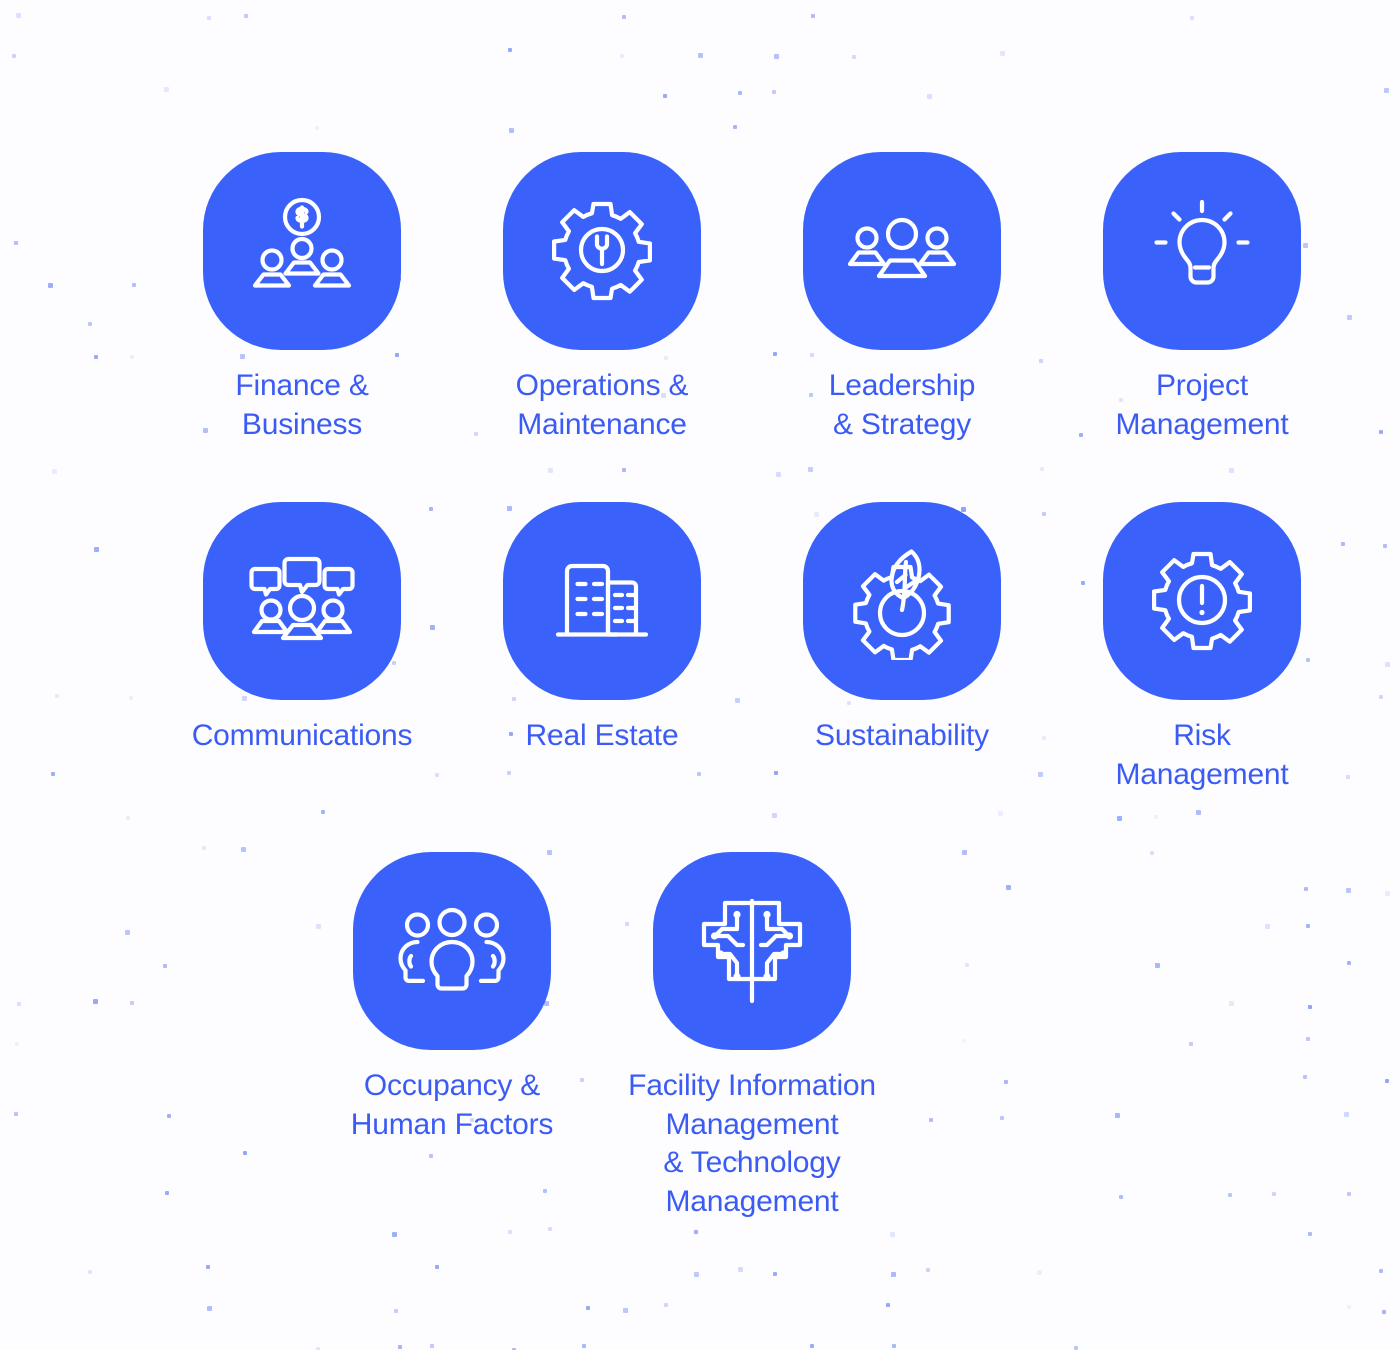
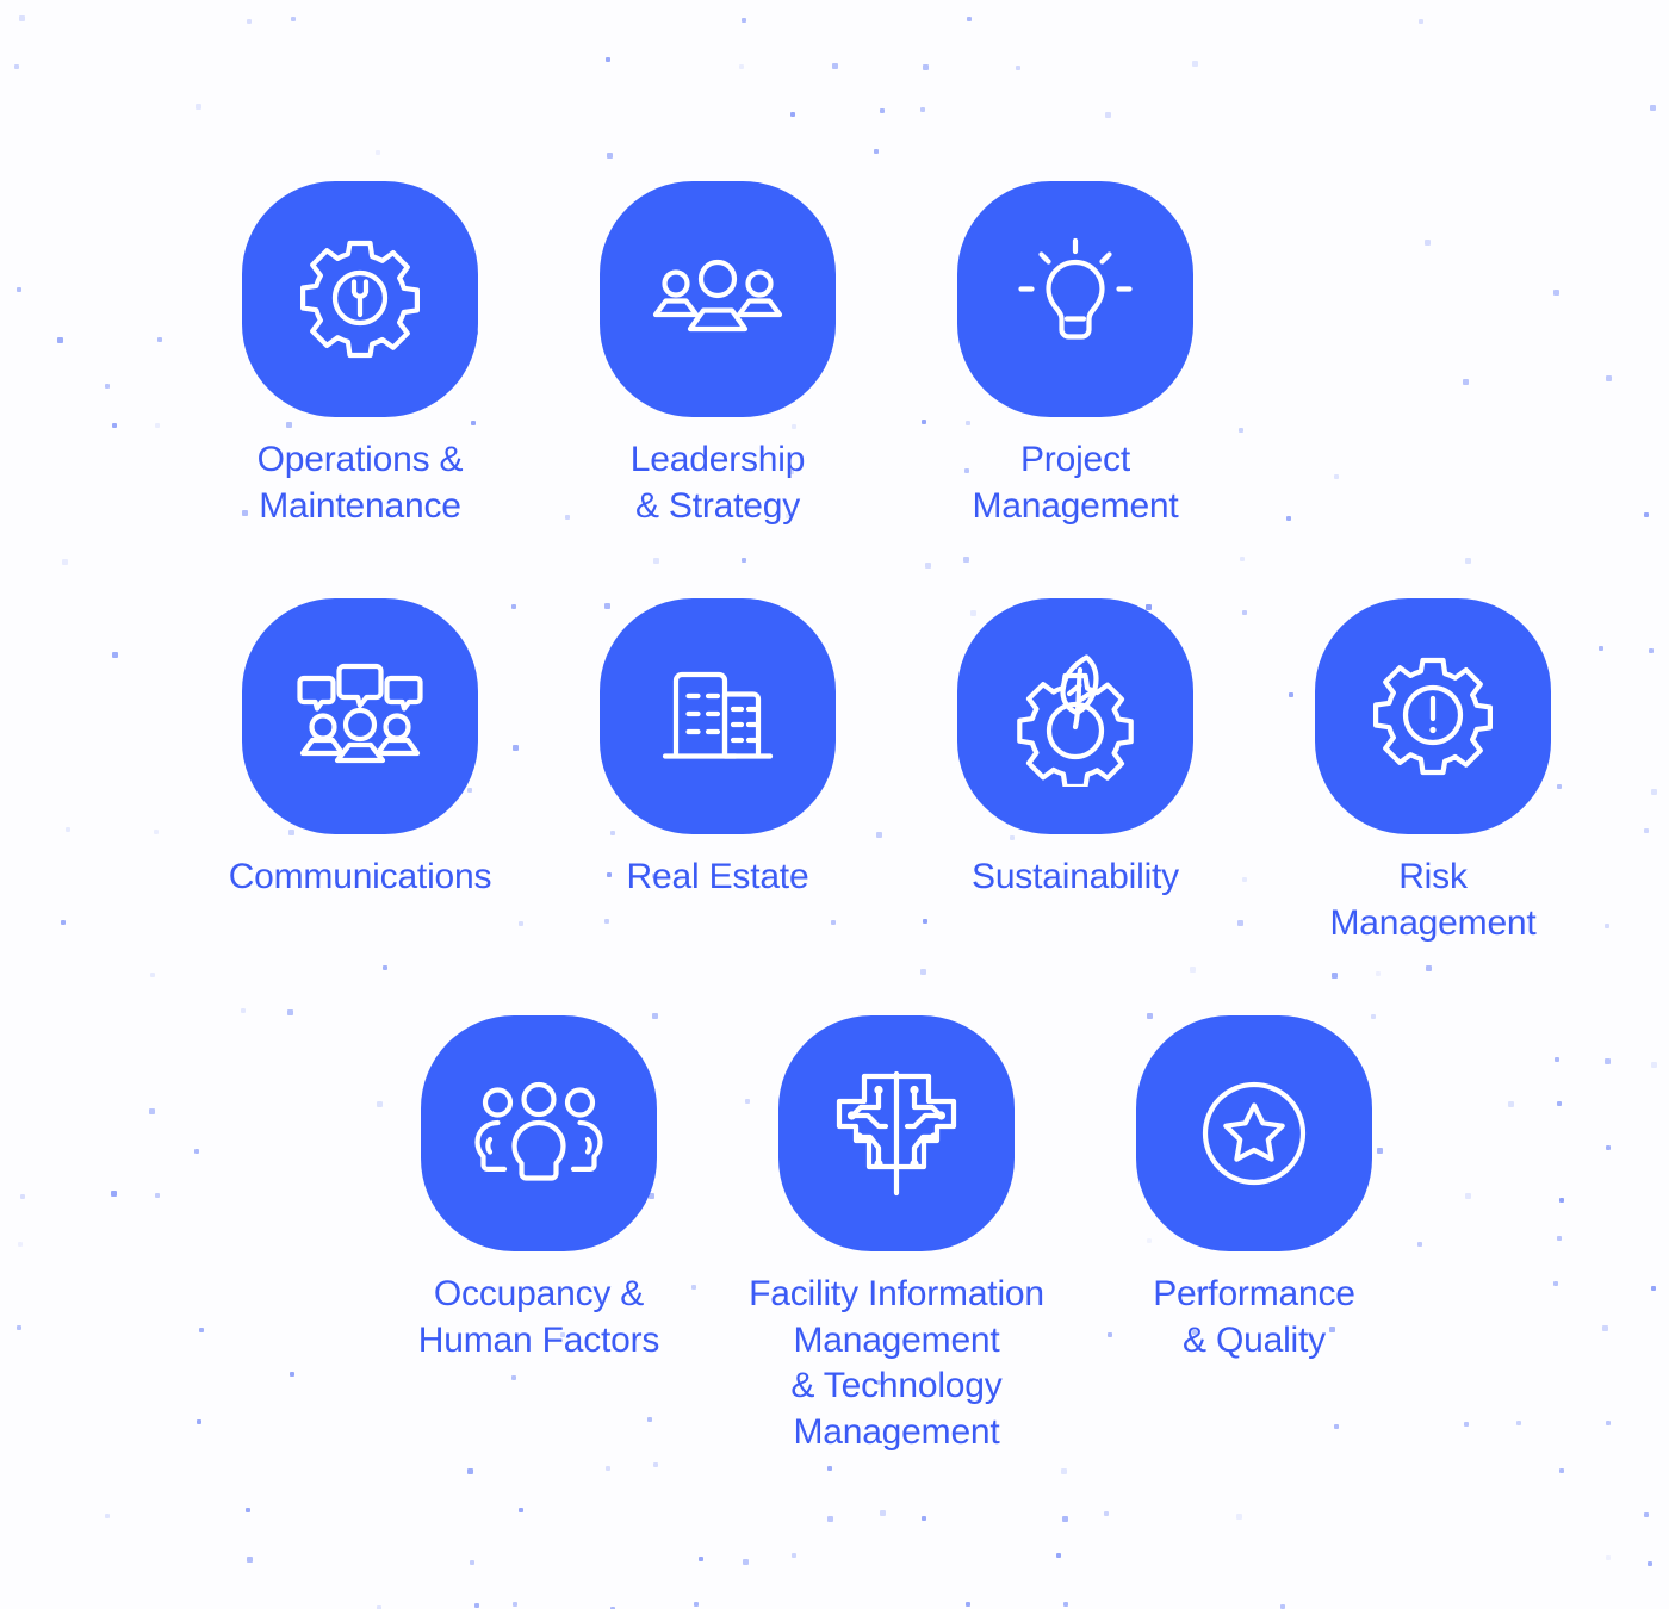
- Finance &
- Business
  Operations &
  Maintenance
  Leadership
  & Strategy
  Project
  Management
  Communications
  Real Estate
  Sustainability
  Risk
  Management
  Occupancy &
  Human Factors
  Facility Information
  Management
  & Technology
  Management
+ Performance
+ & Quality
